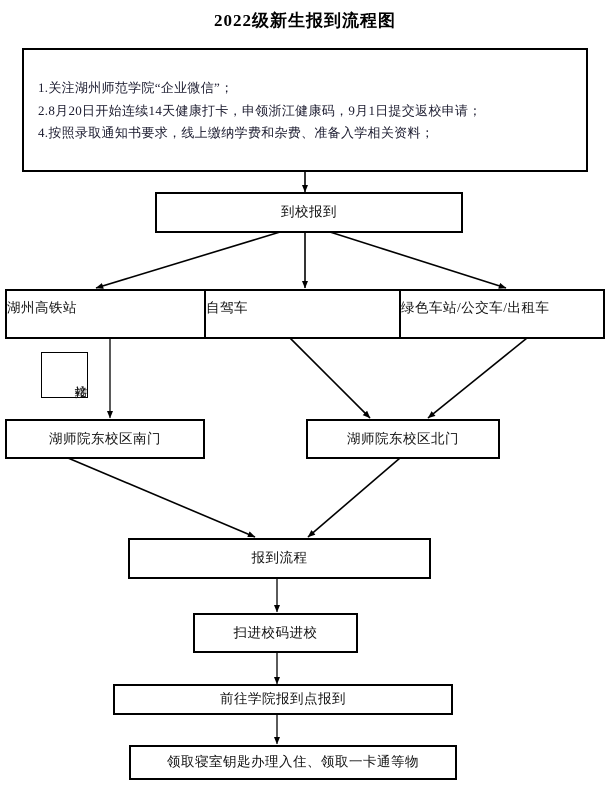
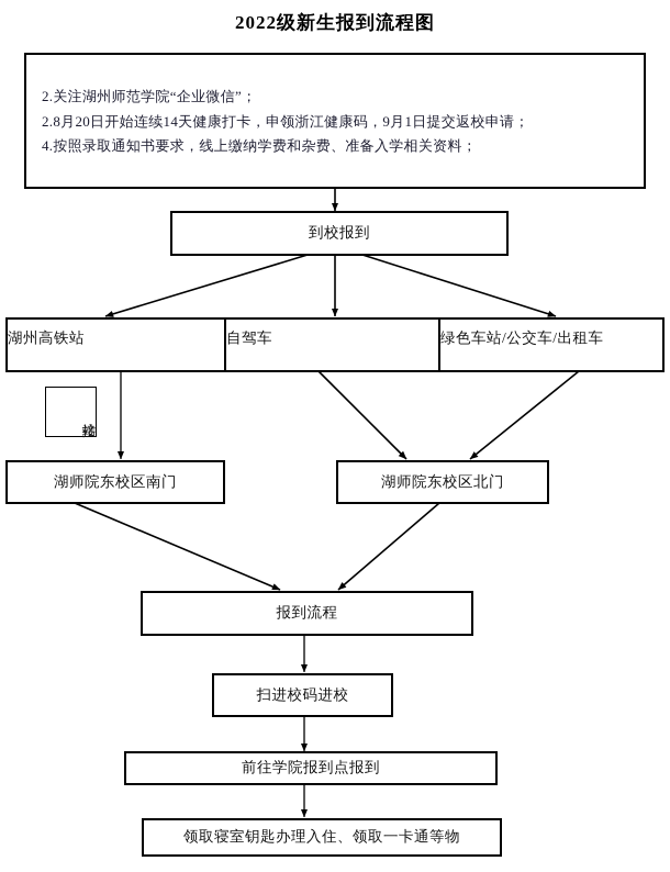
  2022级新生报到流程图
- 1.关注湖州师范学院“企业微信”；
+ 2.关注湖州师范学院“企业微信”；
  2.8月20日开始连续14天健康打卡，申领浙江健康码，9月1日提交返校申请；
  4.按照录取通知书要求，线上缴纳学费和杂费、准备入学相关资料；
  到校报到
  湖州高铁站
  自驾车
  绿色车站/公交车/出租车
  湖师院东校区南门
  湖师院东校区北门
  报到流程
  扫进校码进校
  前往学院报到点报到
  领取寝室钥匙办理入住、领取一卡通等物
